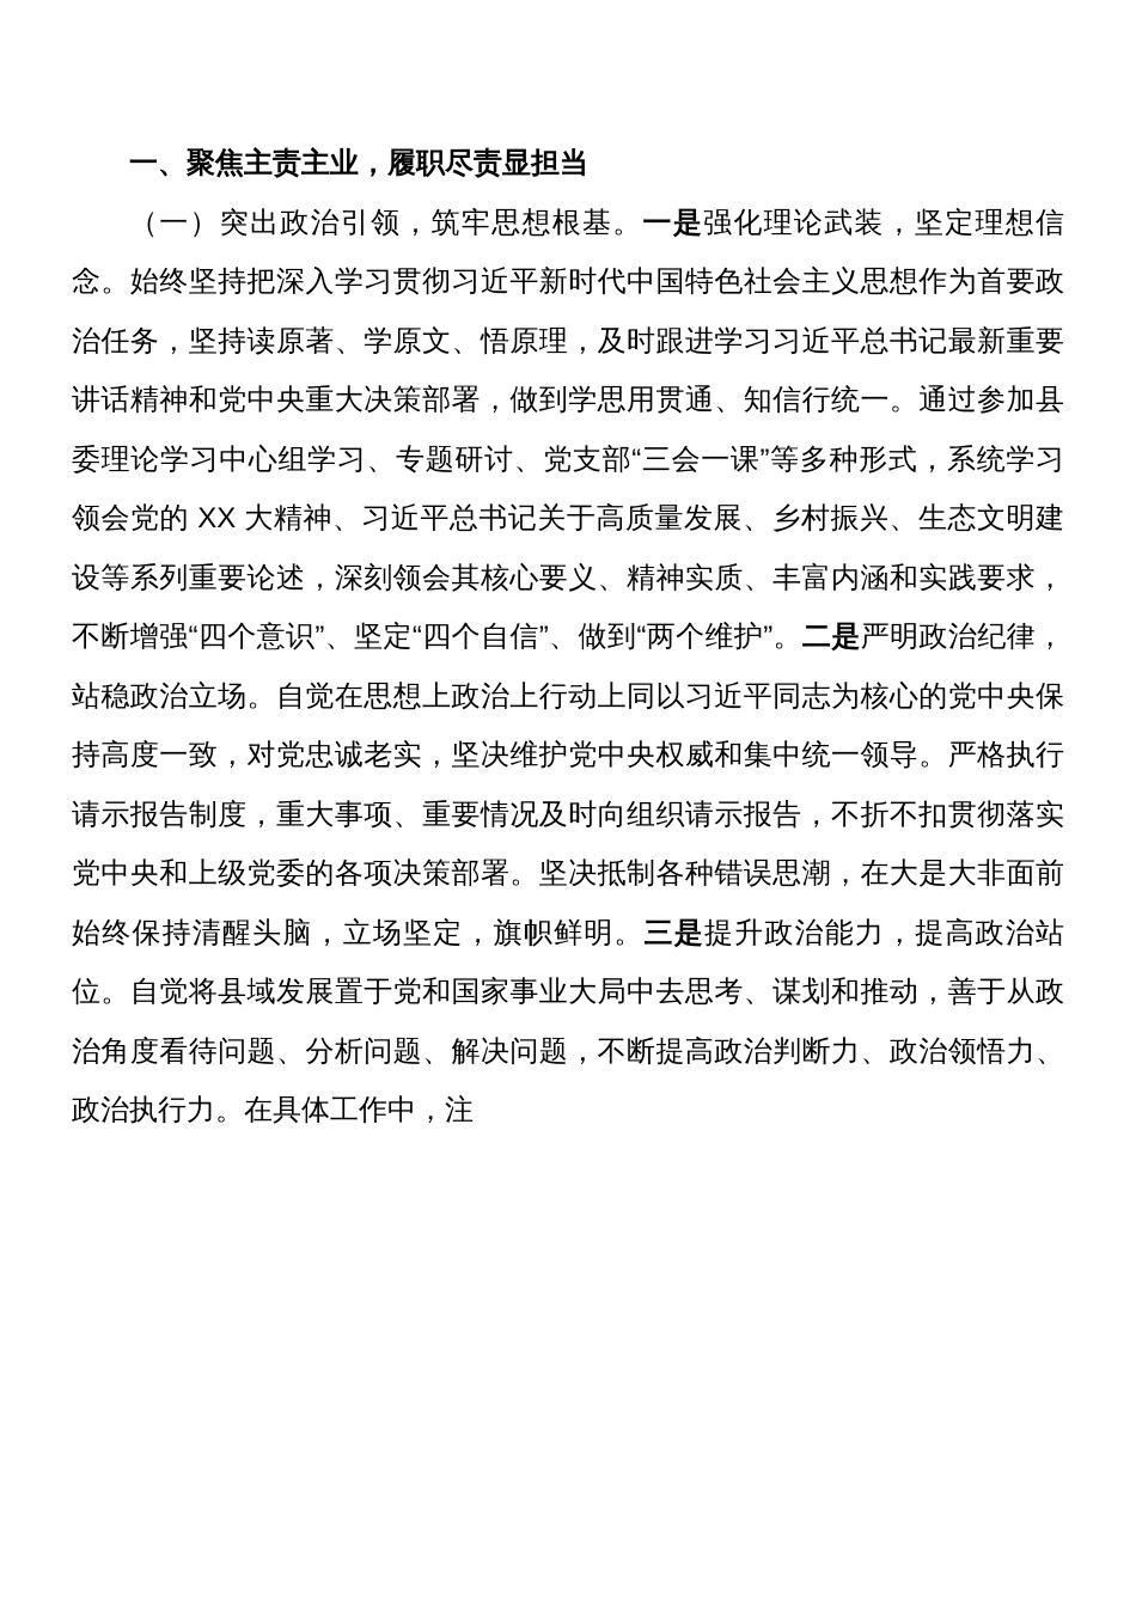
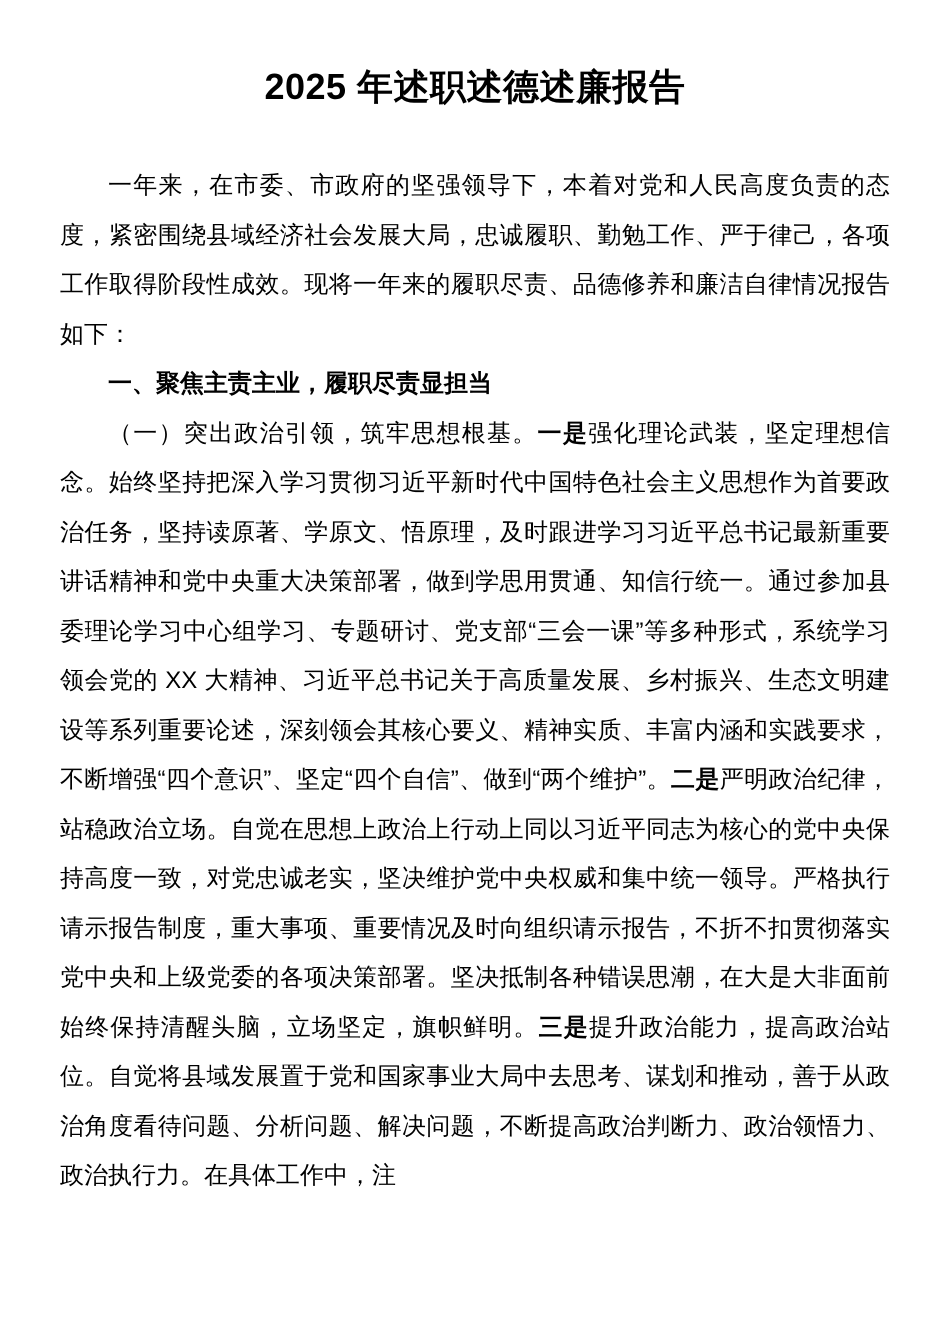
+ 2025 年述职述德述廉报告
+ 一年来，在市委、市政府的坚强领导下，本着对党和人民高度负责的态度，紧密围绕县域经济社会发展大局，忠诚履职、勤勉工作、严于律己，各项工作取得阶段性成效。现将一年来的履职尽责、品德修养和廉洁自律情况报告如下：
  一、聚焦主责主业，履职尽责显担当
  （一）突出政治引领，筑牢思想根基。一是强化理论武装，坚定理想信念。始终坚持把深入学习贯彻习近平新时代中国特色社会主义思想作为首要政治任务，坚持读原著、学原文、悟原理，及时跟进学习习近平总书记最新重要讲话精神和党中央重大决策部署，做到学思用贯通、知信行统一。通过参加县委理论学习中心组学习、专题研讨、党支部“三会一课”等多种形式，系统学习领会党的 XX 大精神、习近平总书记关于高质量发展、乡村振兴、生态文明建设等系列重要论述，深刻领会其核心要义、精神实质、丰富内涵和实践要求，不断增强“四个意识”、坚定“四个自信”、做到“两个维护”。二是严明政治纪律，站稳政治立场。自觉在思想上政治上行动上同以习近平同志为核心的党中央保持高度一致，对党忠诚老实，坚决维护党中央权威和集中统一领导。严格执行请示报告制度，重大事项、重要情况及时向组织请示报告，不折不扣贯彻落实党中央和上级党委的各项决策部署。坚决抵制各种错误思潮，在大是大非面前始终保持清醒头脑，立场坚定，旗帜鲜明。三是提升政治能力，提高政治站位。自觉将县域发展置于党和国家事业大局中去思考、谋划和推动，善于从政治角度看待问题、分析问题、解决问题，不断提高政治判断力、政治领悟力、政治执行力。在具体工作中，注
